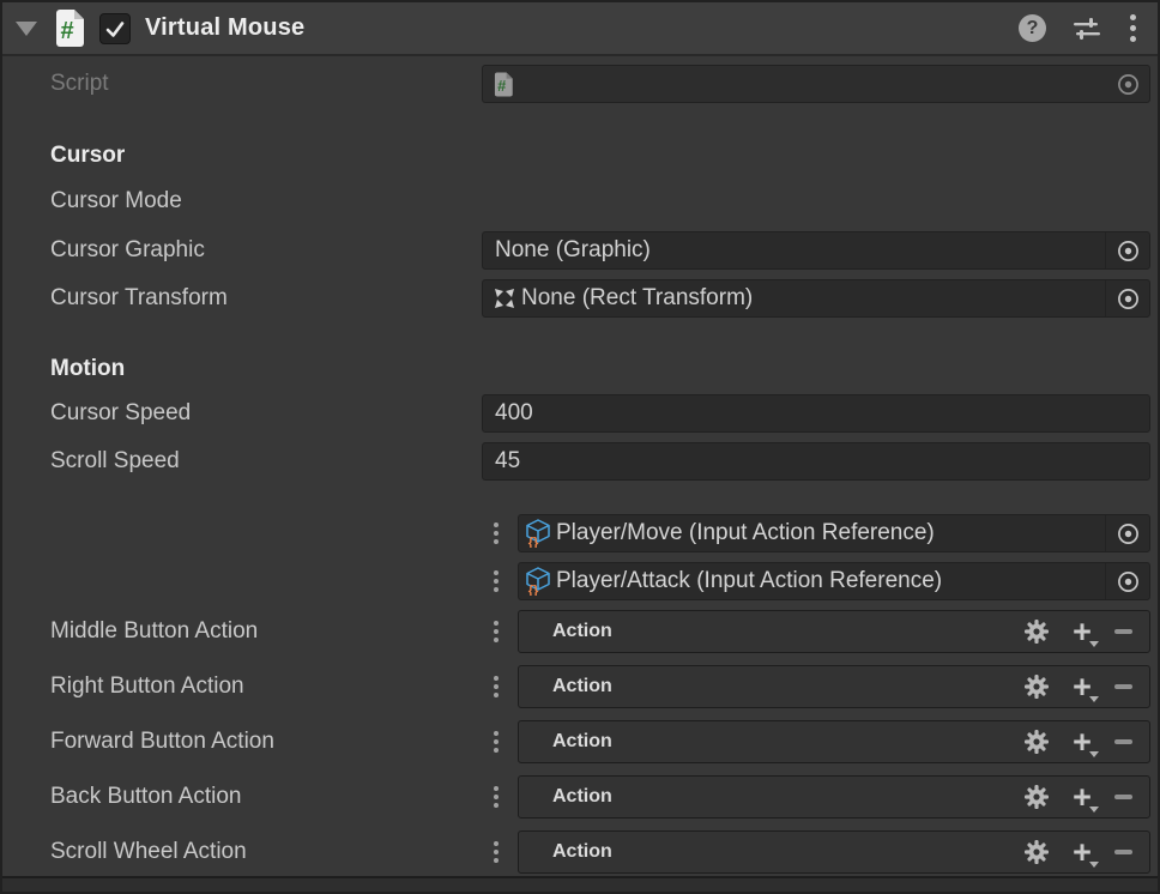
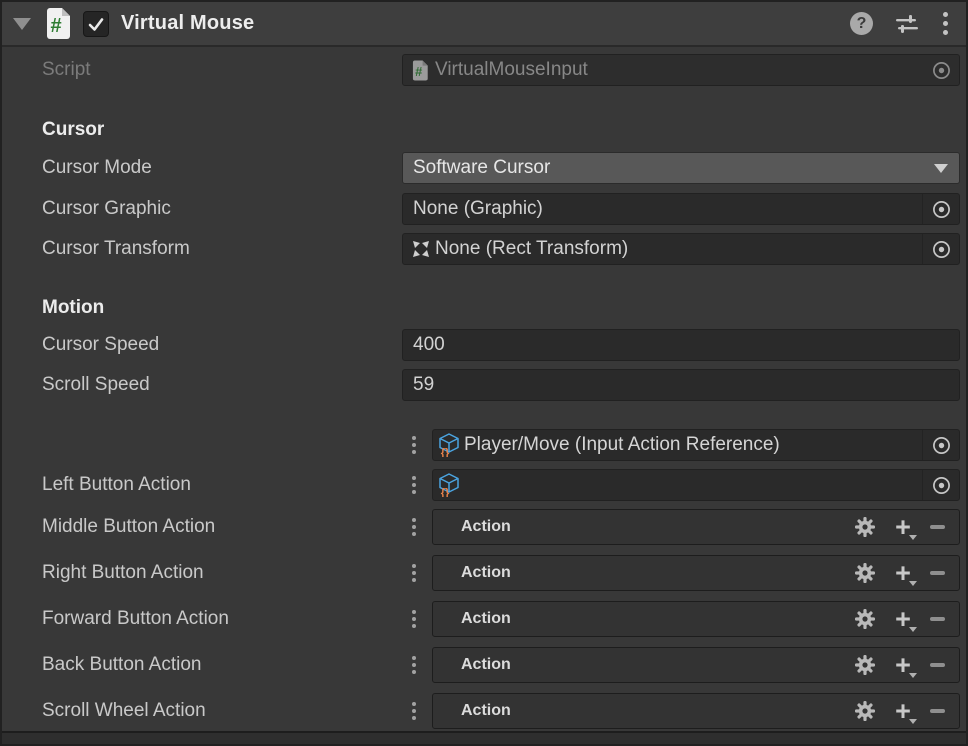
  #
  Virtual Mouse
  ?
  Script
  #
+ VirtualMouseInput
  Cursor
  Cursor Mode
+ Software Cursor
  Cursor Graphic
  None (Graphic)
  Cursor Transform
  None (Rect Transform)
  Motion
  Cursor Speed
  400
  Scroll Speed
- 45
+ 59
  {}
  Player/Move (Input Action Reference)
+ Left Button Action
  {}
- Player/Attack (Input Action Reference)
  Middle Button Action
  Action
  +
  Right Button Action
  Action
  +
  Forward Button Action
  Action
  +
  Back Button Action
  Action
  +
  Scroll Wheel Action
  Action
  +
